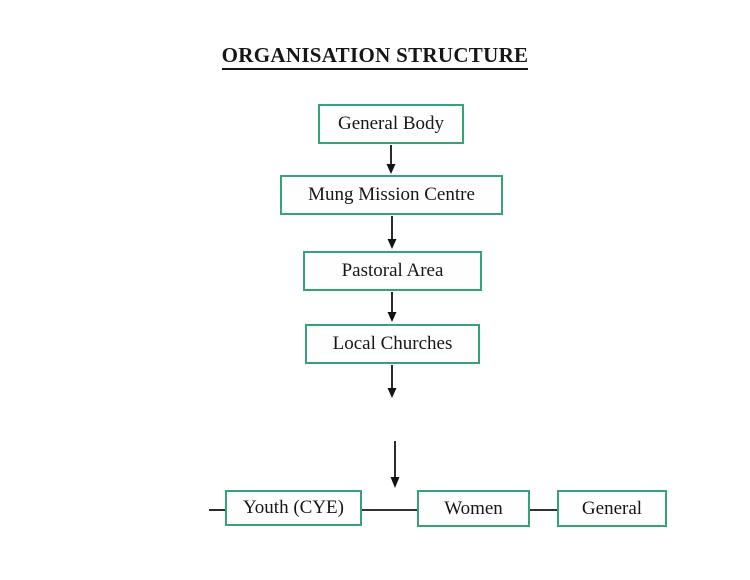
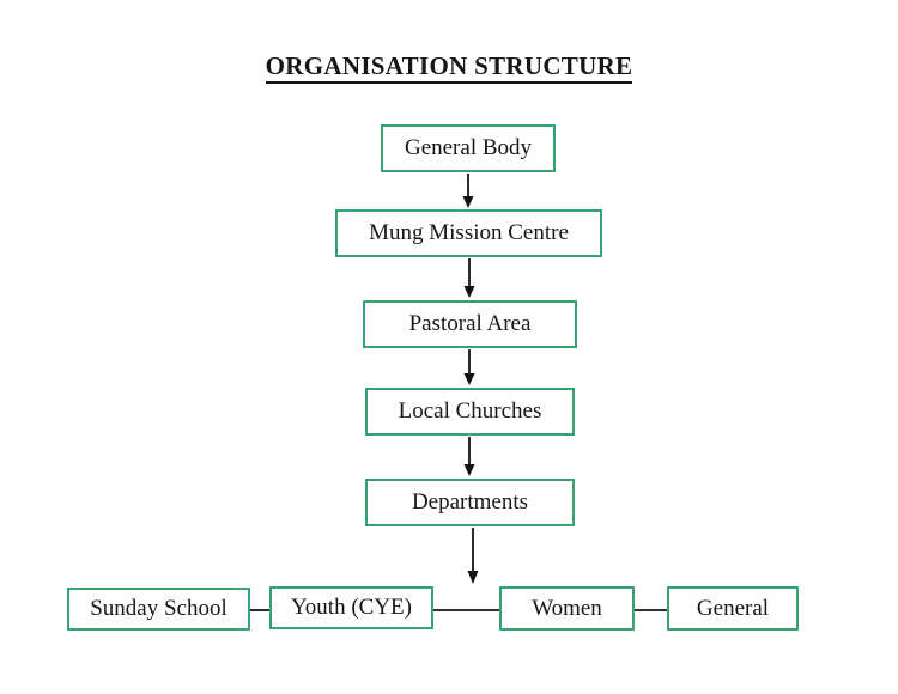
  ORGANISATION STRUCTURE
  General Body
  Mung Mission Centre
  Pastoral Area
  Local Churches
+ Departments
+ Sunday School
  Youth (CYE)
  Women
  General
